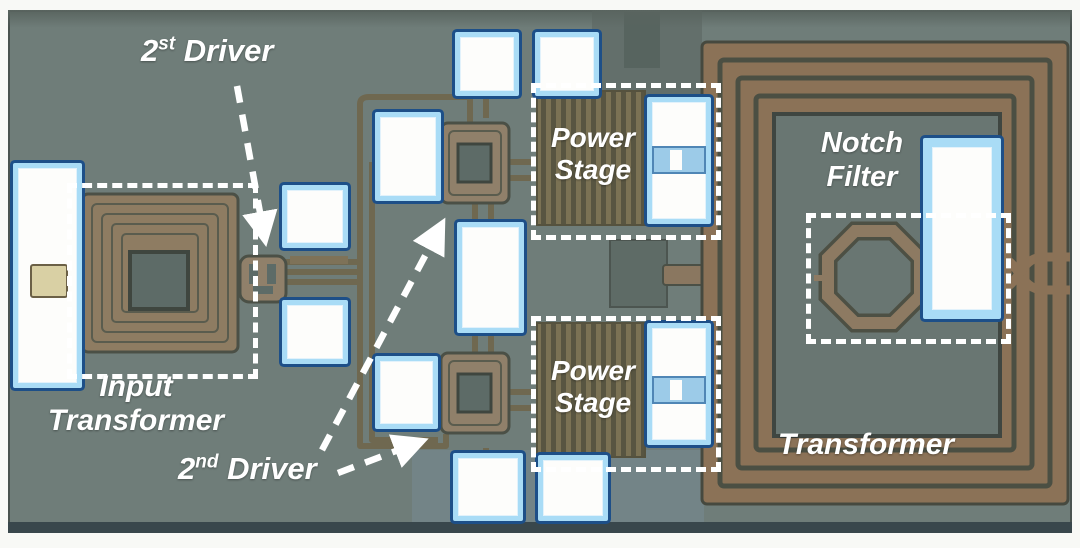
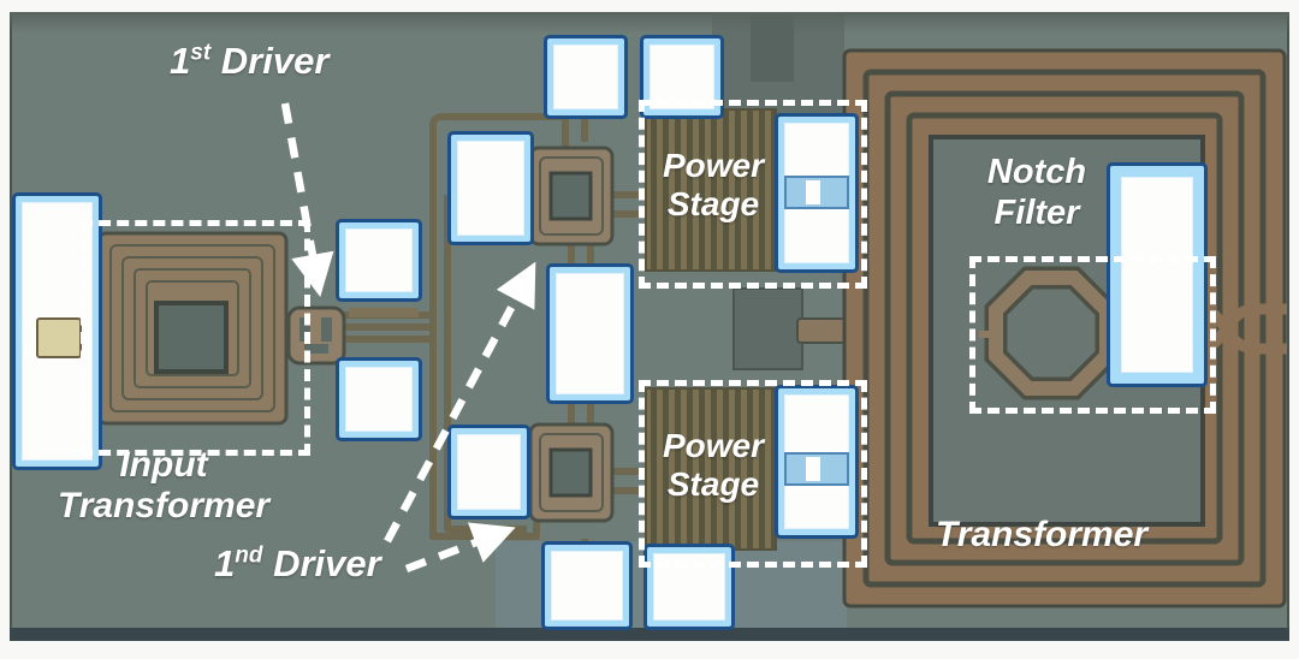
- 2st Driver
+ 1st Driver
- 2nd Driver
+ 1nd Driver
  Input
  Transformer
  Power
  Stage
  Power
  Stage
  Notch
  Filter
  Transformer
